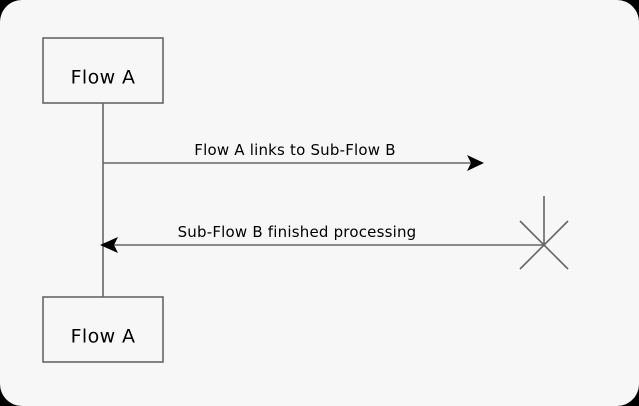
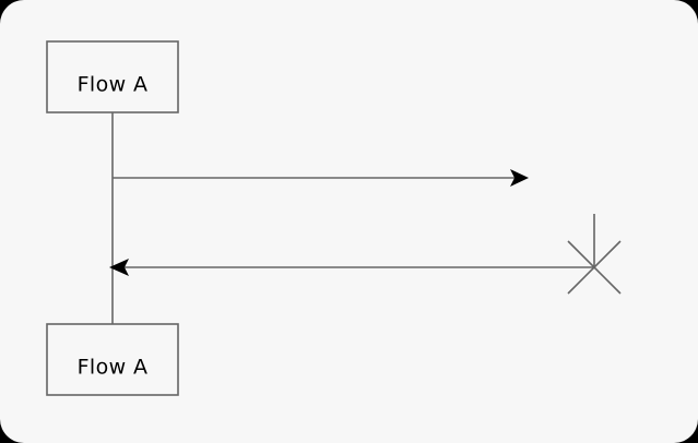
  Flow A
  Flow A
- Flow A links to Sub-Flow B
- Sub-Flow B finished processing
